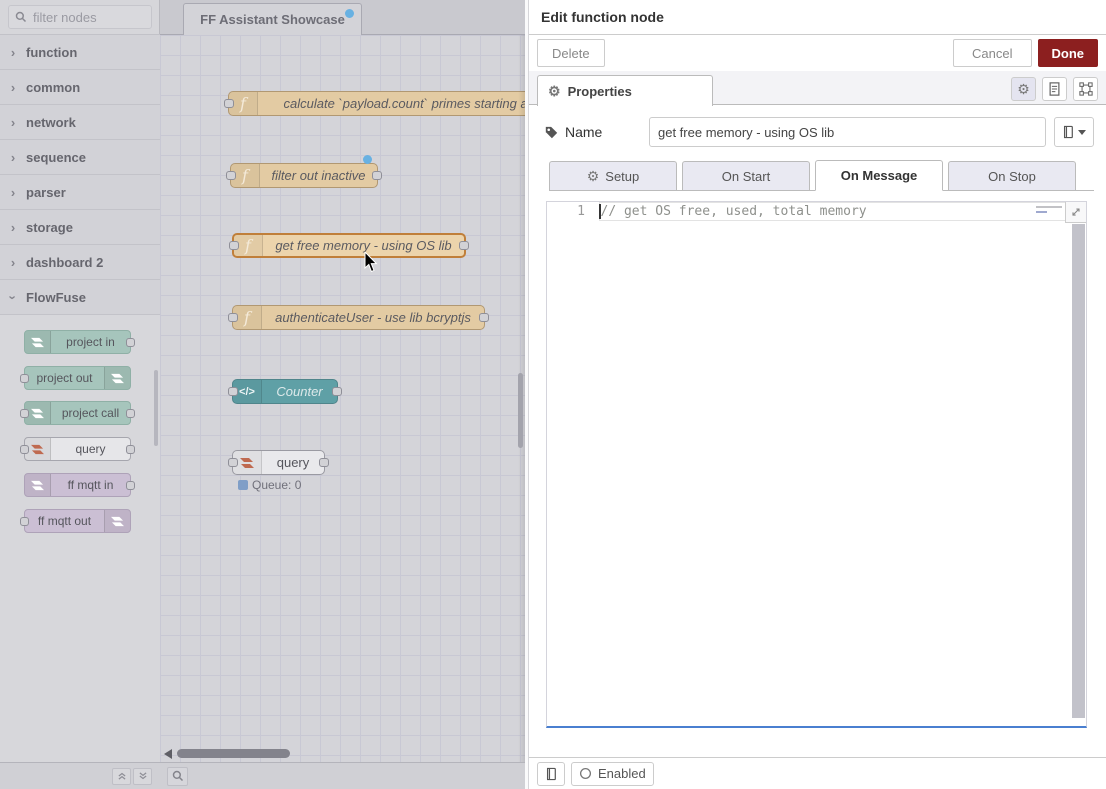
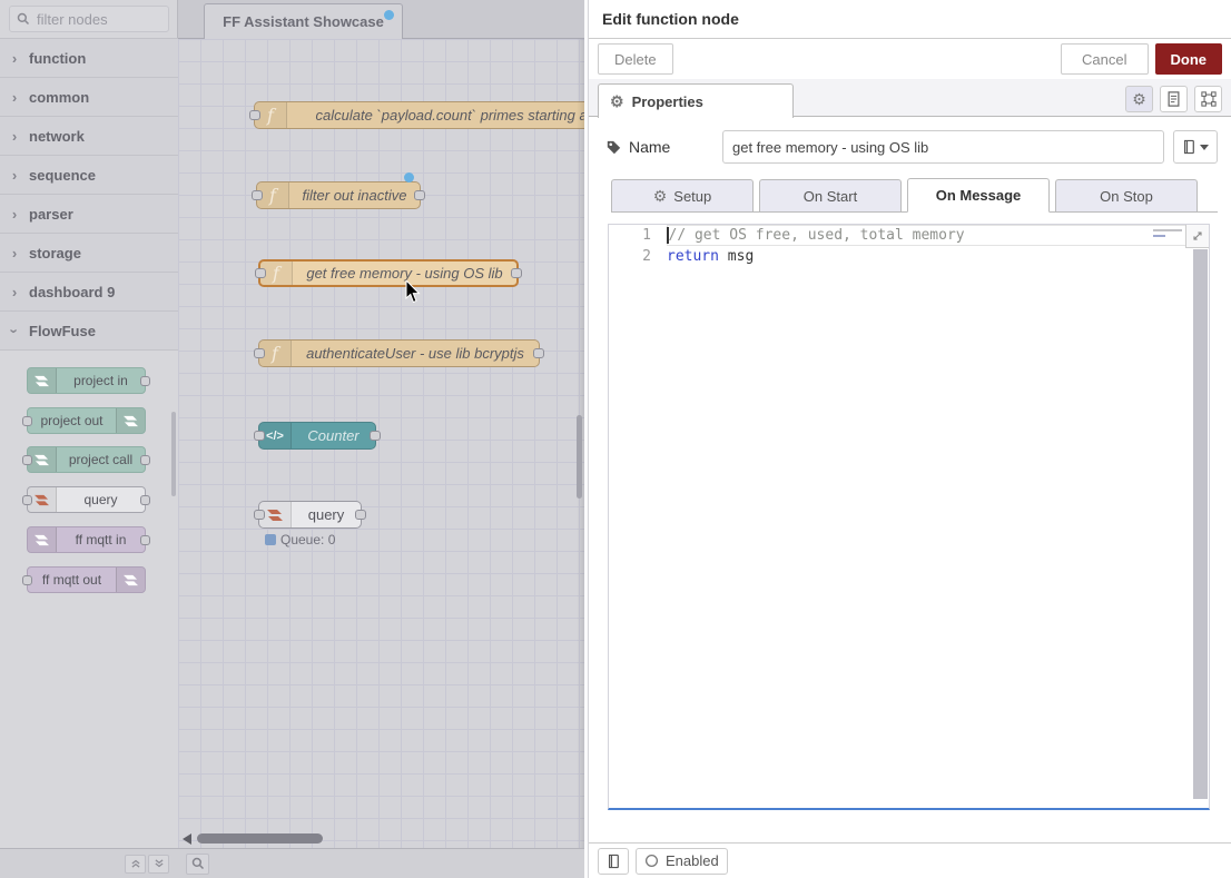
  filter nodes
  ›
  function
  ›
  common
  ›
  network
  ›
  sequence
  ›
  parser
  ›
  storage
  ›
- dashboard 2
+ dashboard 9
  FlowFuse
  project in
  project out
  project call
  query
  ff mqtt in
  ff mqtt out
  FF Assistant Showcase
  f
  calculate `payload.count` primes starting
  f
  filter out inactive
  f
  get free memory - using OS lib
  f
  authenticateUser - use lib bcryptjs
  </>
  Counter
  query
  Queue: 0
  Edit function node
  Delete
  Cancel
  Done
  ⚙
  Properties
  ⚙
  Name
  get free memory - using OS lib
  ⚙
  Setup
  On Start
  On Message
  On Stop
  1
  // get OS free, used, total memory
+ 2
+ return msg
  Enabled
